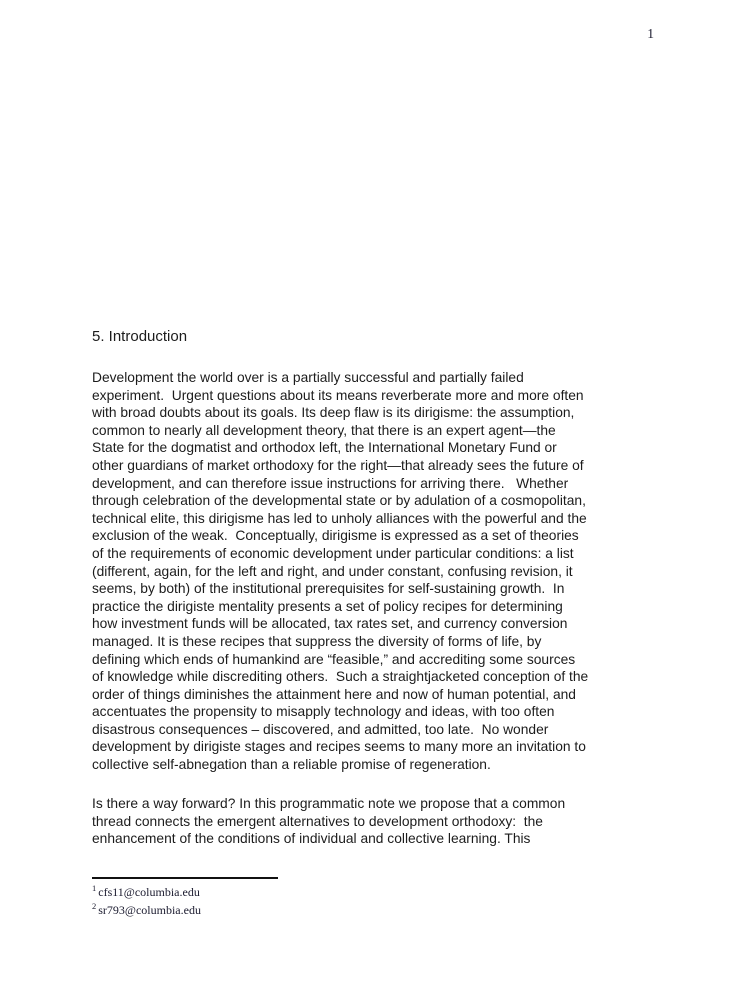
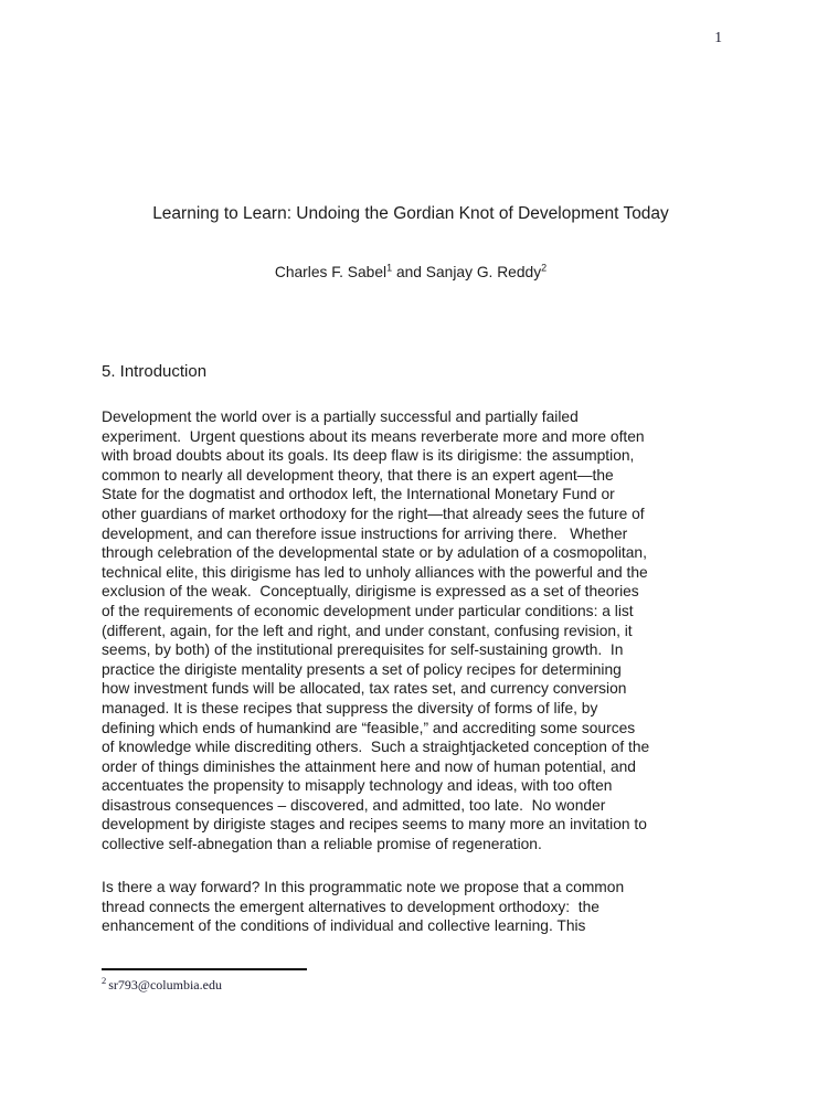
  1
+ Learning to Learn: Undoing the Gordian Knot of Development Today
+ Charles F. Sabel1 and Sanjay G. Reddy2
  5. Introduction
  Development the world over is a partially successful and partially failed
  experiment. Urgent questions about its means reverberate more and more often
  with broad doubts about its goals. Its deep flaw is its dirigisme: the assumption,
  common to nearly all development theory, that there is an expert agent—the
  State for the dogmatist and orthodox left, the International Monetary Fund or
  other guardians of market orthodoxy for the right—that already sees the future of
  development, and can therefore issue instructions for arriving there. Whether
  through celebration of the developmental state or by adulation of a cosmopolitan,
  technical elite, this dirigisme has led to unholy alliances with the powerful and the
  exclusion of the weak. Conceptually, dirigisme is expressed as a set of theories
  of the requirements of economic development under particular conditions: a list
  (different, again, for the left and right, and under constant, confusing revision, it
  seems, by both) of the institutional prerequisites for self-sustaining growth. In
  practice the dirigiste mentality presents a set of policy recipes for determining
  how investment funds will be allocated, tax rates set, and currency conversion
  managed. It is these recipes that suppress the diversity of forms of life, by
  defining which ends of humankind are “feasible,” and accrediting some sources
  of knowledge while discrediting others. Such a straightjacketed conception of the
  order of things diminishes the attainment here and now of human potential, and
  accentuates the propensity to misapply technology and ideas, with too often
  disastrous consequences – discovered, and admitted, too late. No wonder
  development by dirigiste stages and recipes seems to many more an invitation to
  collective self-abnegation than a reliable promise of regeneration.
  Is there a way forward? In this programmatic note we propose that a common
  thread connects the emergent alternatives to development orthodoxy: the
  enhancement of the conditions of individual and collective learning. This
- 1 cfs11@columbia.edu
  2 sr793@columbia.edu
